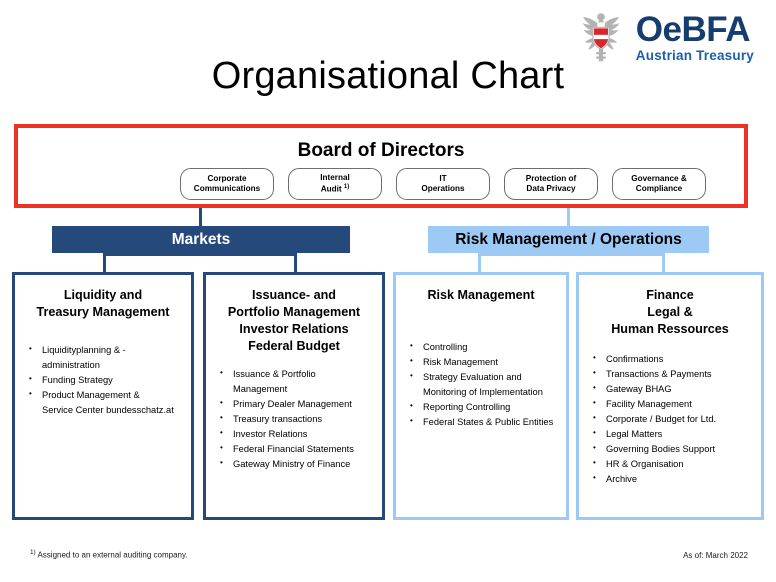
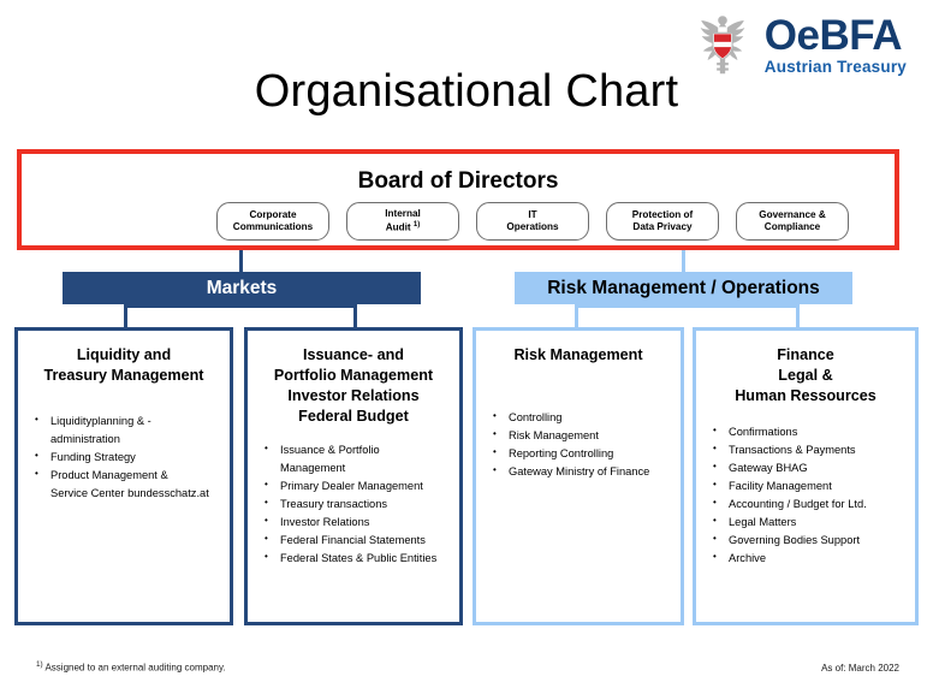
  OeBFA
  Austrian Treasury
  Organisational Chart
  Board of Directors
  Corporate
  Communications
  Internal
  Audit
  IT
  Operations
  Protection of
  Data Privacy
  Governance &
  Compliance
  Markets
  Risk Management / Operations
  Liquidity and
  Treasury Management
  Liquidityplanning & -administration
  Funding Strategy
  Product Management &
  Service Center bundesschatz.at
  Issuance- and
  Portfolio Management
  Investor Relations
  Federal Budget
  Issuance & Portfolio Management
  Primary Dealer Management
  Treasury transactions
  Investor Relations
  Federal Financial Statements
- Gateway Ministry of Finance
+ Federal States & Public Entities
  Risk Management
  Controlling
  Risk Management
- Strategy Evaluation and
- Monitoring of Implementation
  Reporting Controlling
- Federal States & Public Entities
+ Gateway Ministry of Finance
  Finance
  Legal &
  Human Ressources
  Confirmations
  Transactions & Payments
  Gateway BHAG
  Facility Management
- Corporate / Budget for Ltd.
+ Accounting / Budget for Ltd.
  Legal Matters
  Governing Bodies Support
- HR & Organisation
  Archive
  Assigned to an external auditing company.
  As of: March 2022
